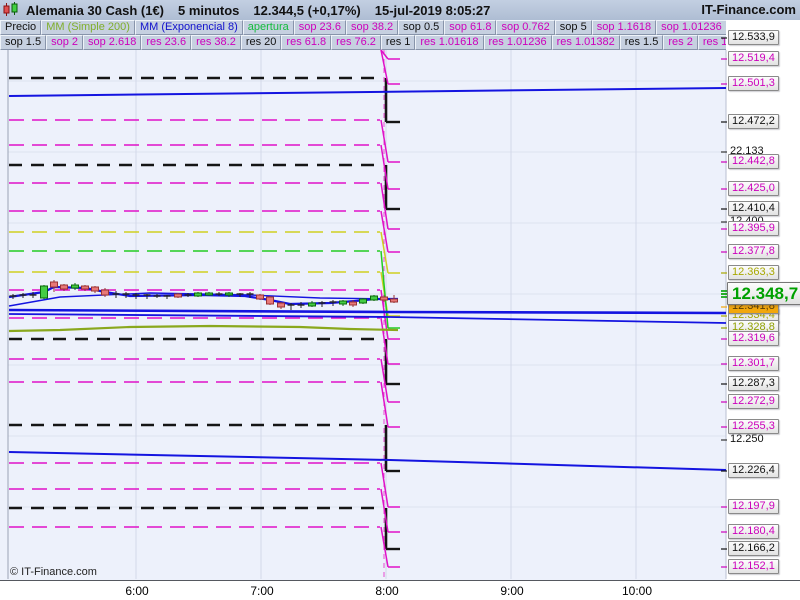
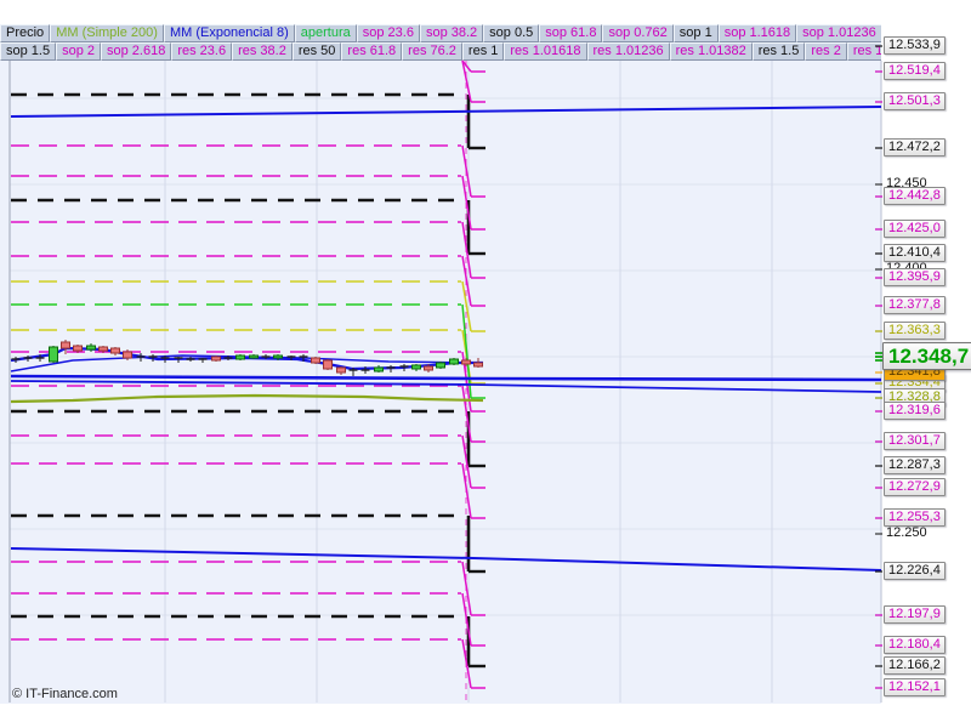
- Alemania 30 Cash (1€)
- 5 minutos
- 12.344,5 (+0,17%)
- 15-jul-2019 8:05:27
- IT-Finance.com
- Precio MM (Simple 200) MM (Exponencial 8) apertura sop 23.6 sop 38.2 sop 0.5 sop 61.8 sop 0.762 sop 5 sop 1.1618 sop 1.01236
+ Precio MM (Simple 200) MM (Exponencial 8) apertura sop 23.6 sop 38.2 sop 0.5 sop 61.8 sop 0.762 sop 1 sop 1.1618 sop 1.01236
- sop 1.5 sop 2 sop 2.618 res 23.6 res 38.2 res 20 res 61.8 res 76.2 res 1 res 1.01618 res 1.01236 res 1.01382 res 1.5 res 2 res 1
+ sop 1.5 sop 2 sop 2.618 res 23.6 res 38.2 res 50 res 61.8 res 76.2 res 1 res 1.01618 res 1.01236 res 1.01382 res 1.5 res 2 res 1
- 22.133
+ 12.450
  12.250
  12.533,9
  12.519,4
  12.501,3
  12.472,2
  12.442,8
  12.425,0
  12.410,4
  12.395,9
  12.377,8
  12.363,3
  12.334,4
  12.341,8
  12.328,8
  12.319,6
  12.301,7
  12.287,3
  12.272,9
  12.255,3
  12.226,4
  12.197,9
  12.180,4
  12.166,2
  12.152,1
  12.348,7
  © IT-Finance.com
- 6:00
- 7:00
- 8:00
- 9:00
- 10:00
